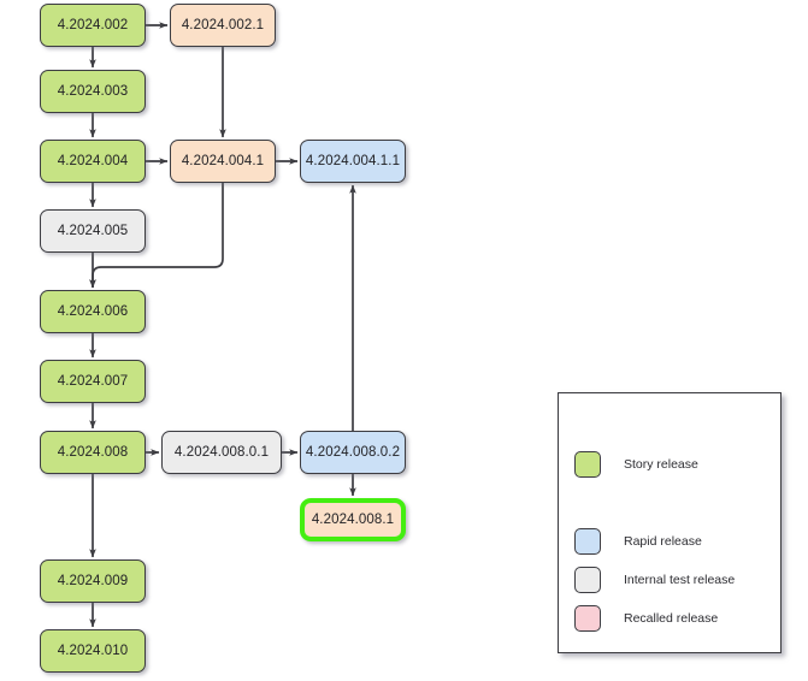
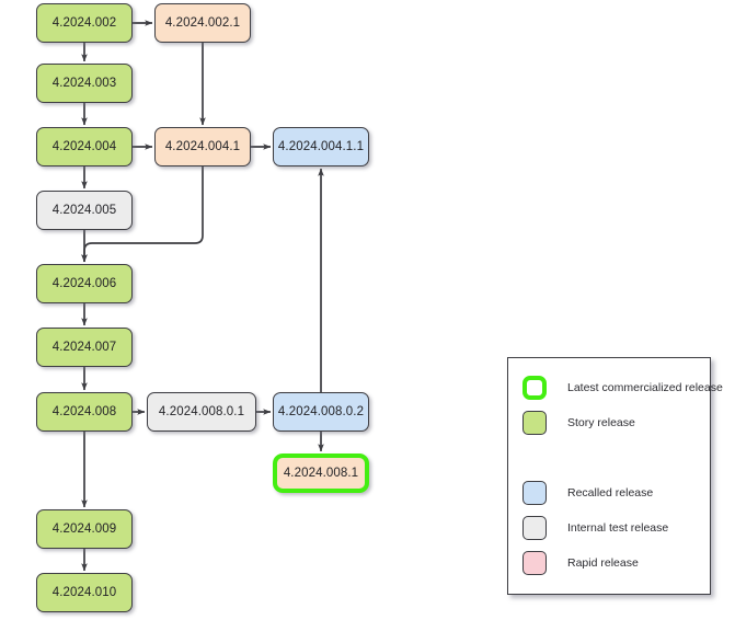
  4.2024.002
  4.2024.002.1
  4.2024.003
  4.2024.004
  4.2024.004.1
  4.2024.004.1.1
  4.2024.005
  4.2024.006
  4.2024.007
  4.2024.008
  4.2024.008.0.1
  4.2024.008.0.2
  4.2024.008.1
  4.2024.009
  4.2024.010
+ Latest commercialized release
  Story release
- Rapid release
+ Recalled release
  Internal test release
- Recalled release
+ Rapid release
